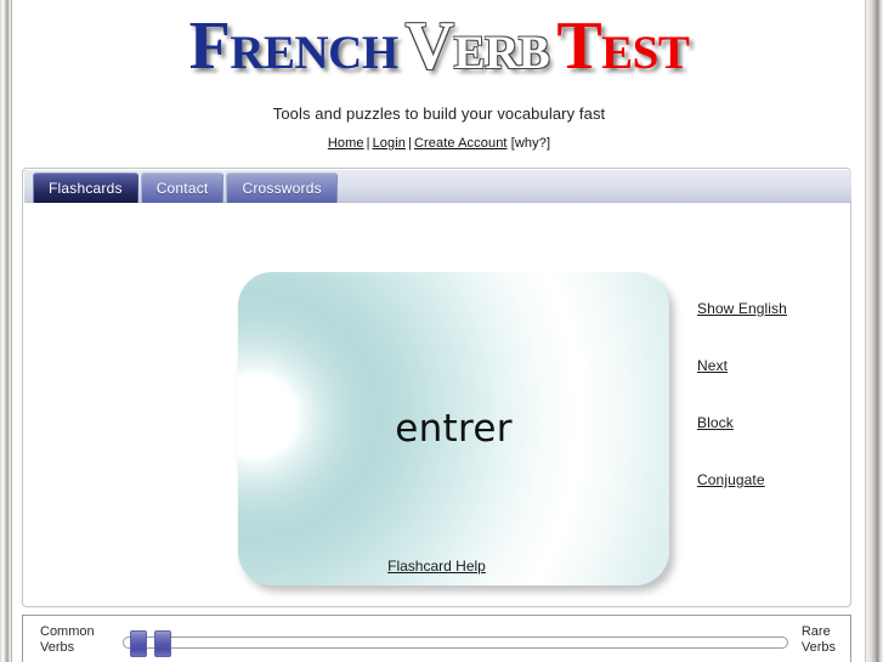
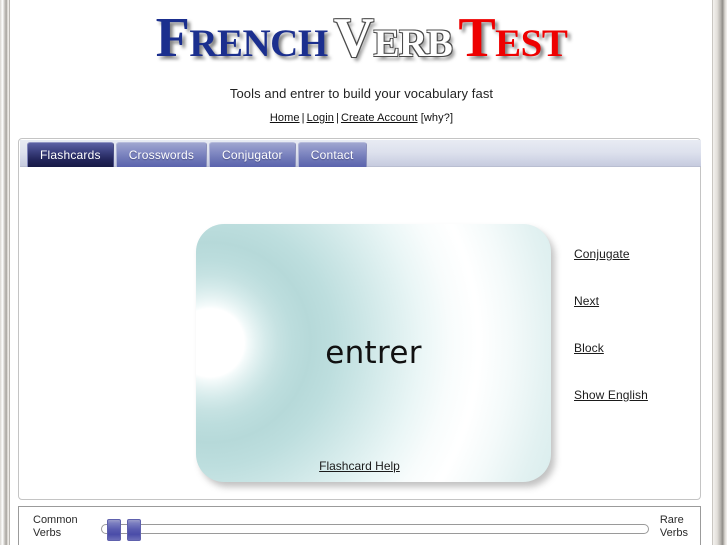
  FrenchVerbTest
- Tools and puzzles to build your vocabulary fast
+ Tools and entrer to build your vocabulary fast
  Home | Login | Create Account [why?]
  Flashcards
- Contact
+ Crosswords
+ Conjugator
- Crosswords
+ Contact
  entrer
- Show English
+ Conjugate
  Next
  Block
- Conjugate
+ Show English
  Flashcard Help
  Common
  Verbs
  Rare
  Verbs
